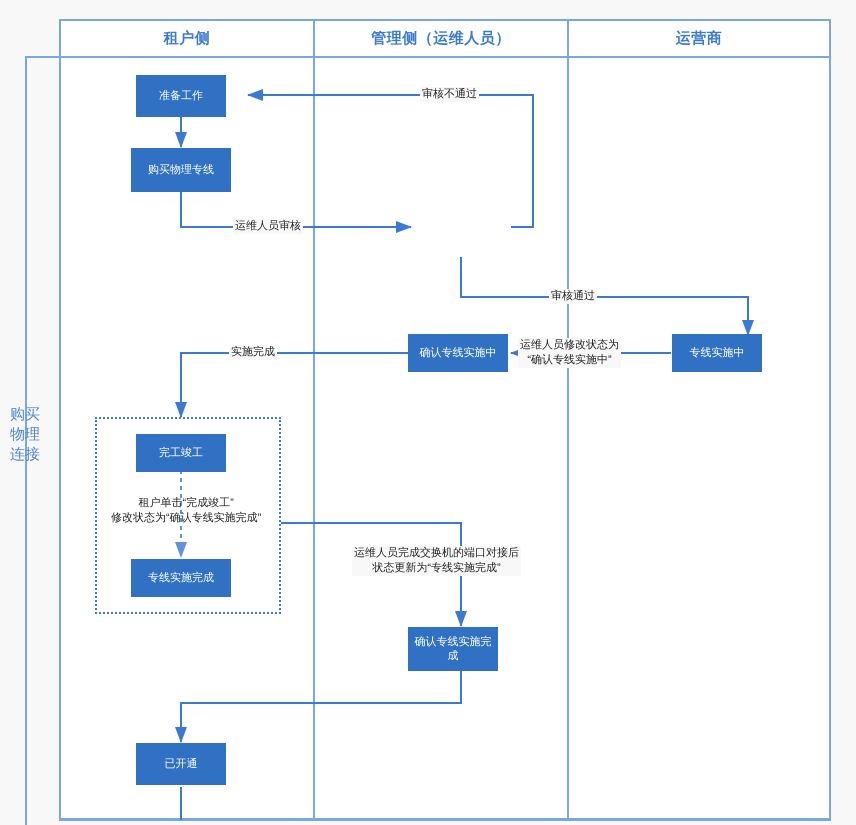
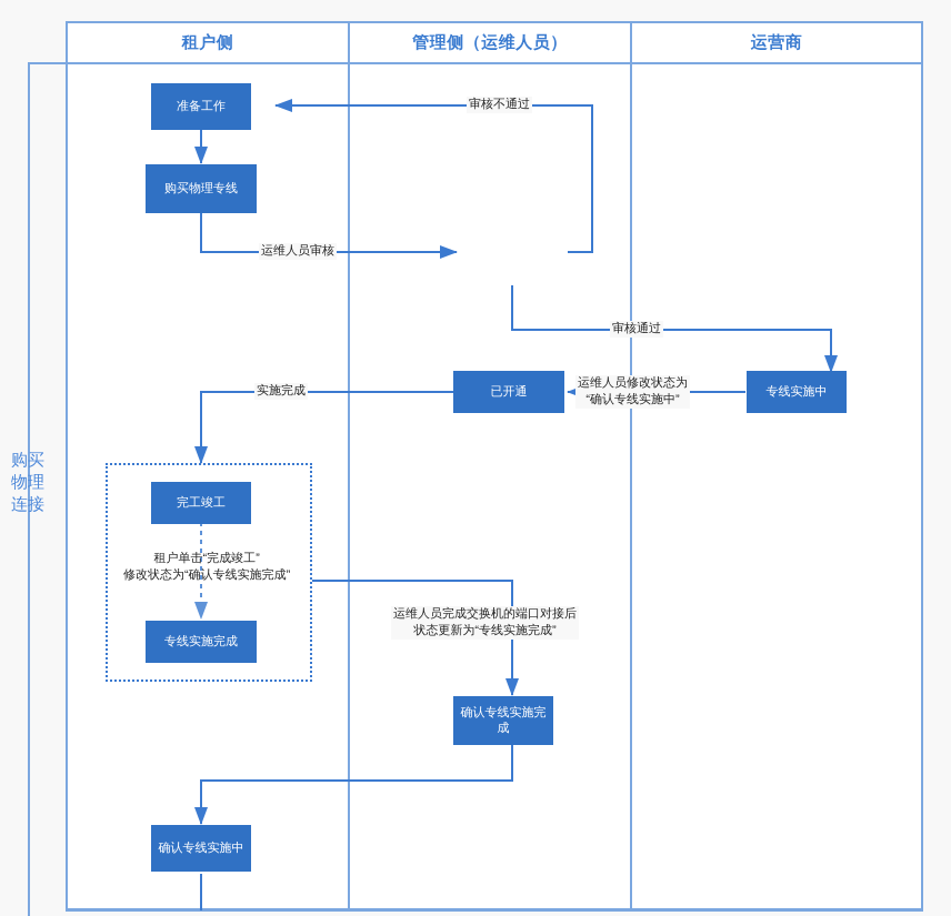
  租户侧
  管理侧（运维人员）
  运营商
  购买物理连接
  准备工作
  购买物理专线
  专线实施中
- 确认专线实施中
+ 已开通
  完工竣工
  专线实施完成
  确认专线实施完成
- 已开通
+ 确认专线实施中
  审核不通过
  运维人员审核
  审核通过
  运维人员修改状态为
  “确认专线实施中”
  实施完成
  租户单击“完成竣工”
  修改状态为“确认专线实施完成”
  运维人员完成交换机的端口对接后
  状态更新为“专线实施完成”
